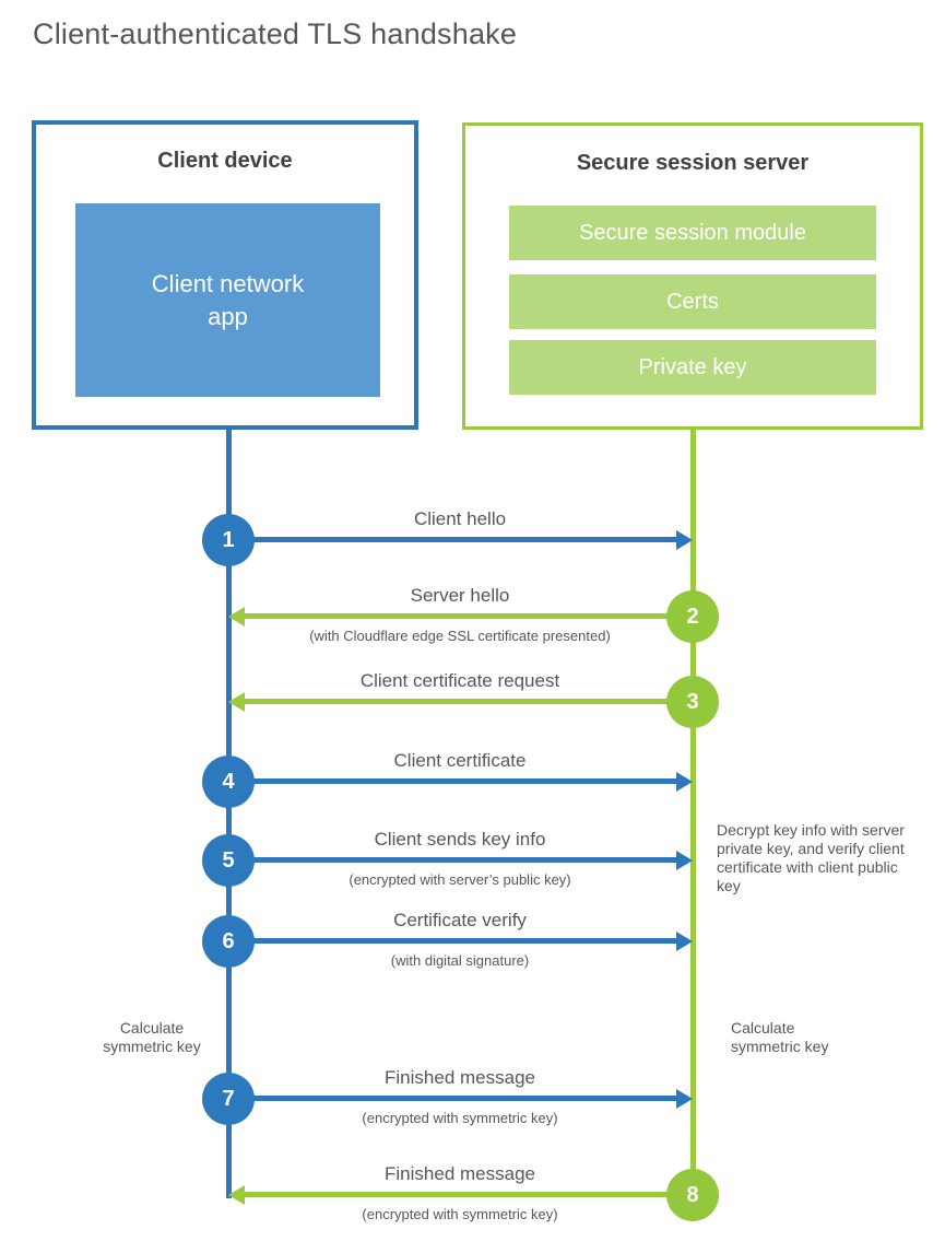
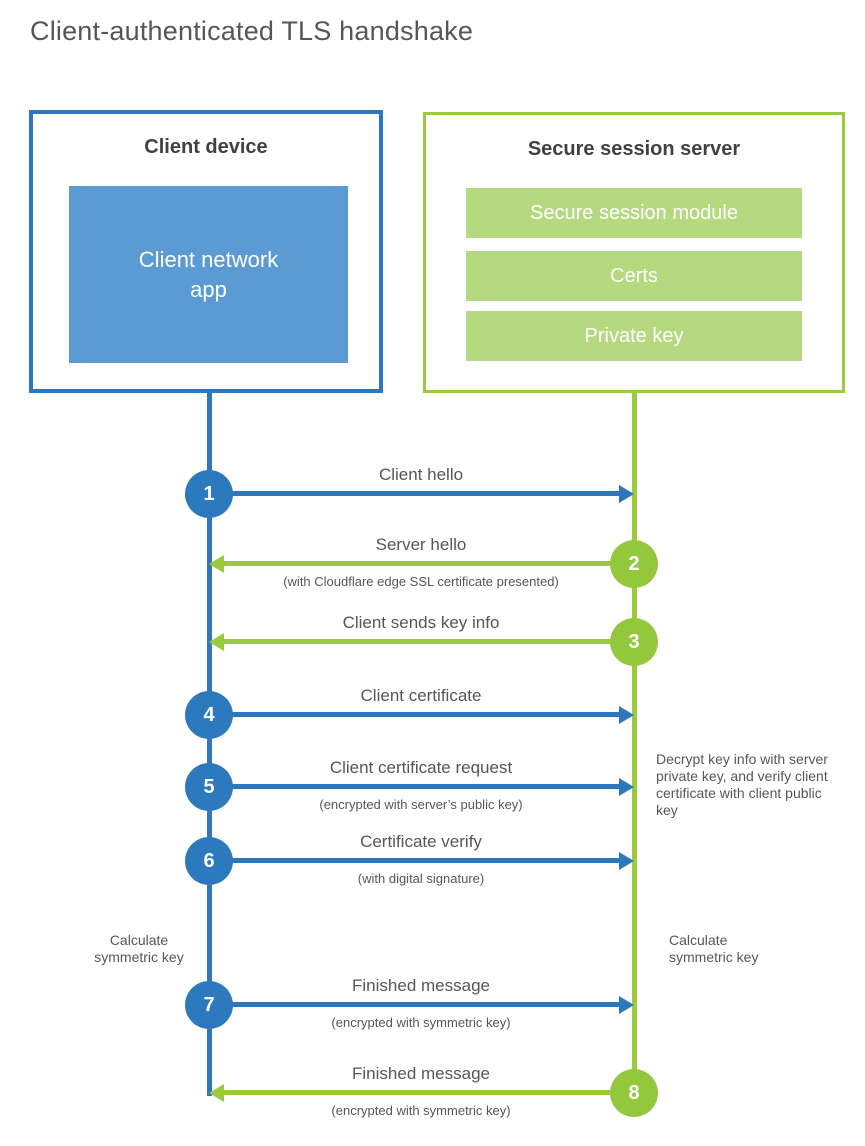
  Client-authenticated TLS handshake
  Client device
  Client network app
  Secure session server
  Secure session module
  Certs
  Private key
  1
  Client hello
  2
  Server hello
  (with Cloudflare edge SSL certificate presented)
  3
- Client certificate request
+ Client sends key info
  4
  Client certificate
  5
- Client sends key info
+ Client certificate request
  (encrypted with server’s public key)
  6
  Certificate verify
  (with digital signature)
  7
  Finished message
  (encrypted with symmetric key)
  8
  Finished message
  (encrypted with symmetric key)
  Decrypt key info with server private key, and verify client certificate with client public key
  Calculate symmetric key
  Calculate symmetric key
